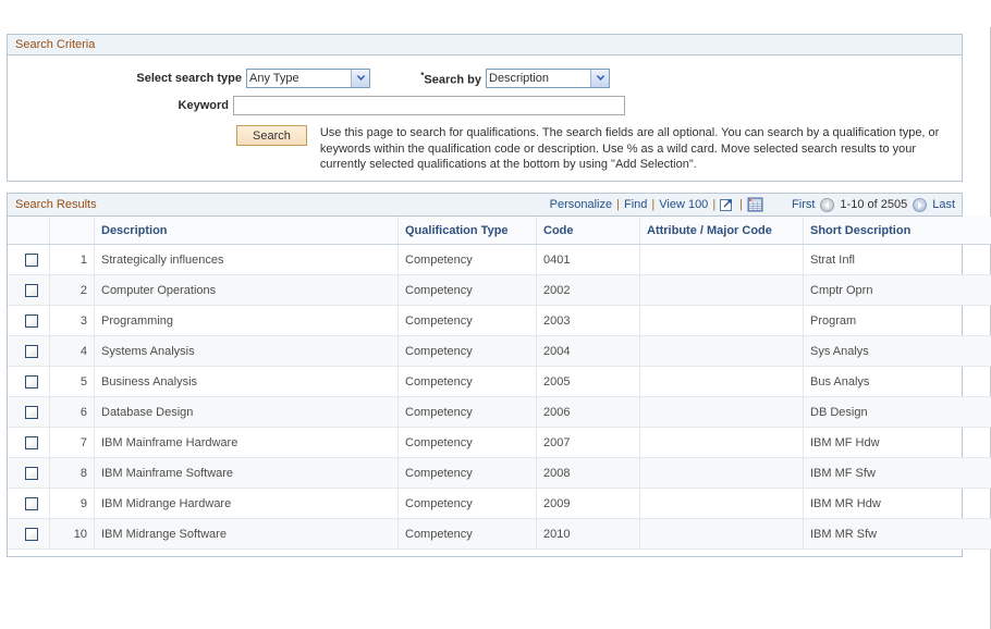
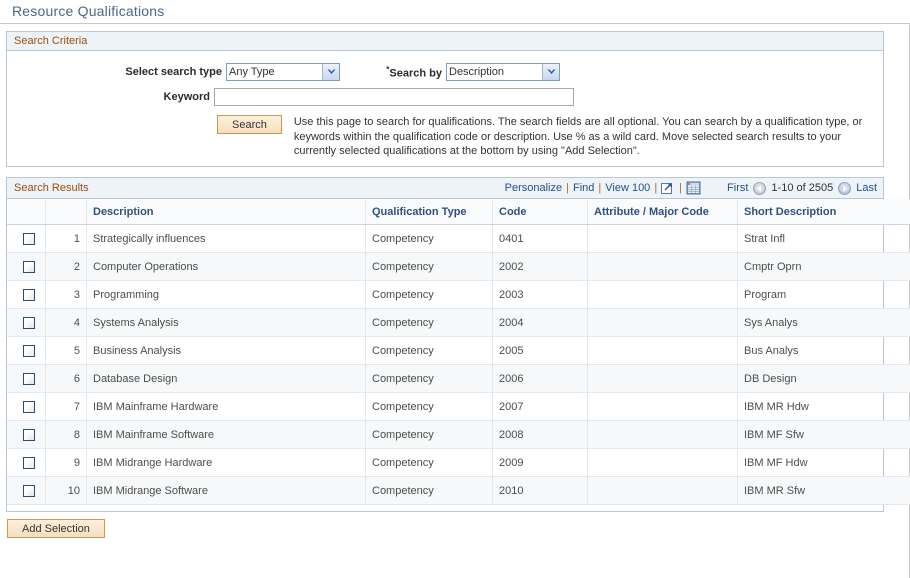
+ Resource Qualifications
  Search Criteria
  Select search type
  Any Type
  *Search by
  Description
  Keyword
  Search
  Use this page to search for qualifications. The search fields are all optional. You can search by a qualification type, or keywords within the qualification code or description. Use % as a wild card. Move selected search results to your currently selected qualifications at the bottom by using "Add Selection".
  Search Results
  Personalize
  |
  Find
  |
  View 100
  |
  |
  First
  1-10 of 2505
  Last
  		Description	Qualification Type	Code	Attribute / Major Code	Short Description
  	1	Strategically influences	Competency	0401		Strat Infl
  	2	Computer Operations	Competency	2002		Cmptr Oprn
  	3	Programming	Competency	2003		Program
  	4	Systems Analysis	Competency	2004		Sys Analys
  	5	Business Analysis	Competency	2005		Bus Analys
  	6	Database Design	Competency	2006		DB Design
- 	7	IBM Mainframe Hardware	Competency	2007		IBM MF Hdw
+ 	7	IBM Mainframe Hardware	Competency	2007		IBM MR Hdw
  	8	IBM Mainframe Software	Competency	2008		IBM MF Sfw
- 	9	IBM Midrange Hardware	Competency	2009		IBM MR Hdw
+ 	9	IBM Midrange Hardware	Competency	2009		IBM MF Hdw
  	10	IBM Midrange Software	Competency	2010		IBM MR Sfw
+ Add Selection
